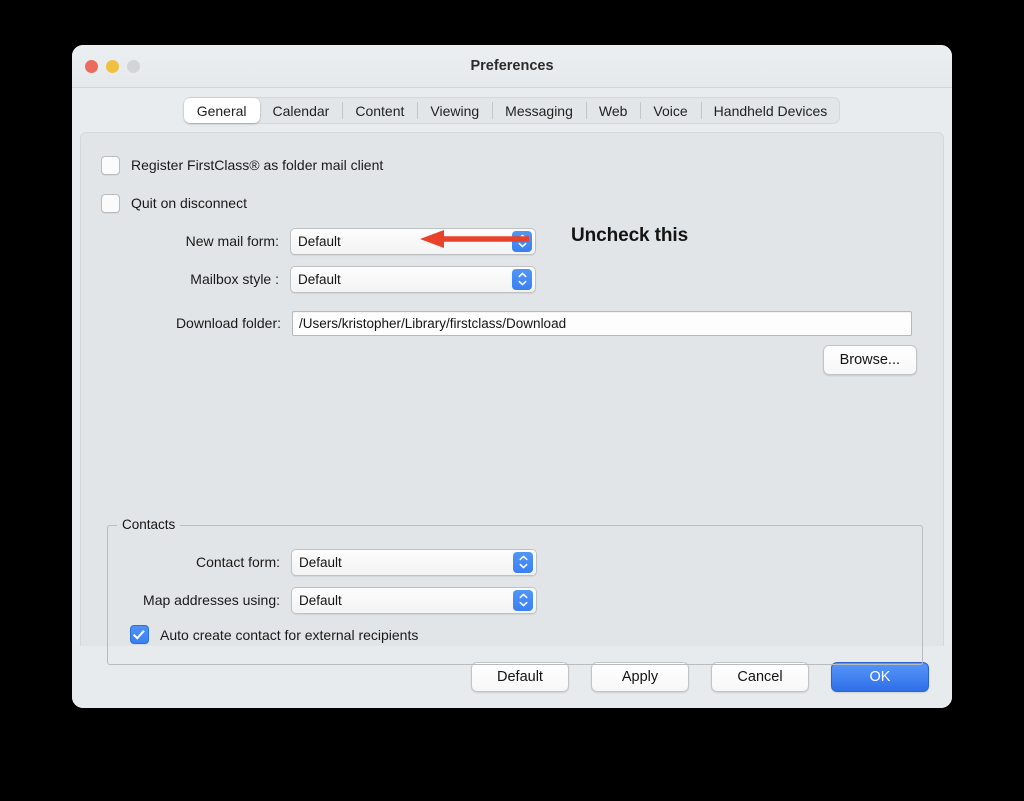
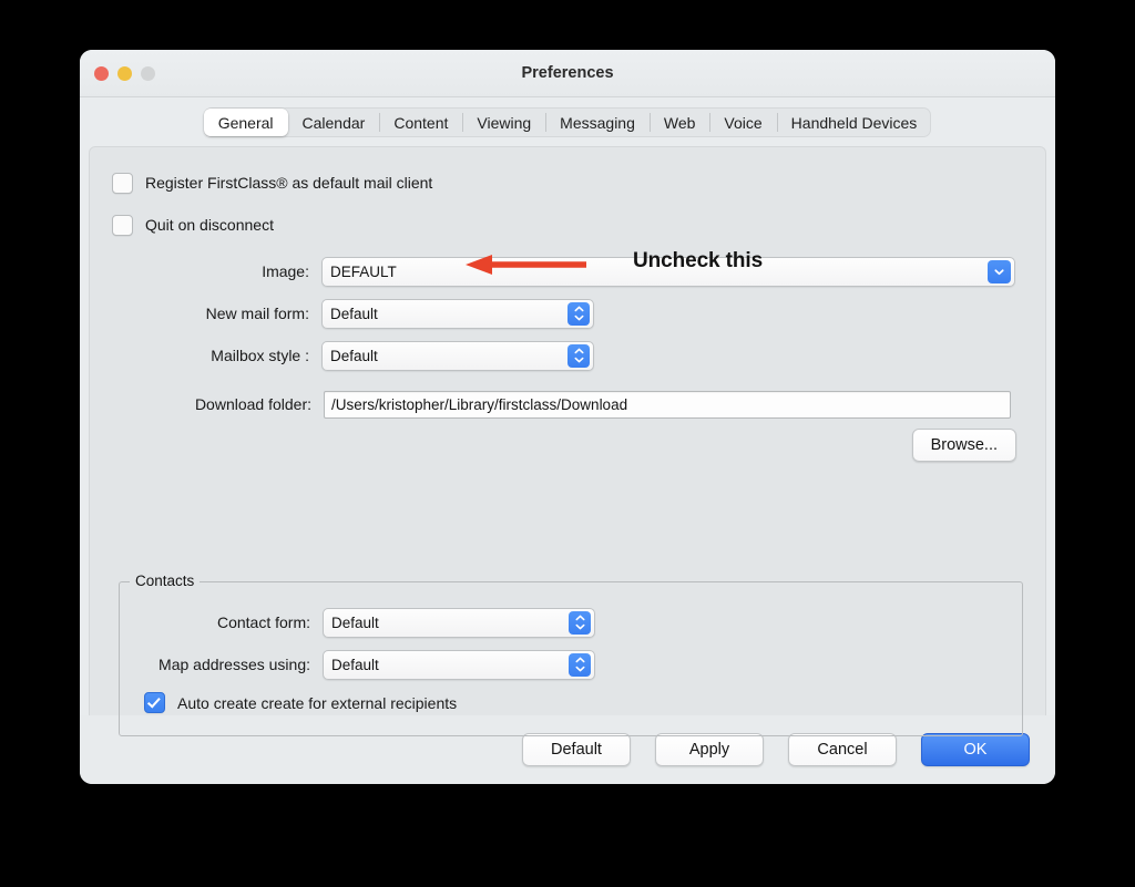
  Preferences
  General
  Calendar
  Content
  Viewing
  Messaging
  Web
  Voice
  Handheld Devices
- Register FirstClass® as folder mail client
+ Register FirstClass® as default mail client
  Quit on disconnect
+ Image:
+ DEFAULT
  New mail form:
  Default
  Mailbox style :
  Default
  Download folder:
  /Users/kristopher/Library/firstclass/Download
  Browse...
  Contacts
  Contact form:
  Default
  Map addresses using:
  Default
- Auto create contact for external recipients
+ Auto create create for external recipients
  Uncheck this
  Default
  Apply
  Cancel
  OK
